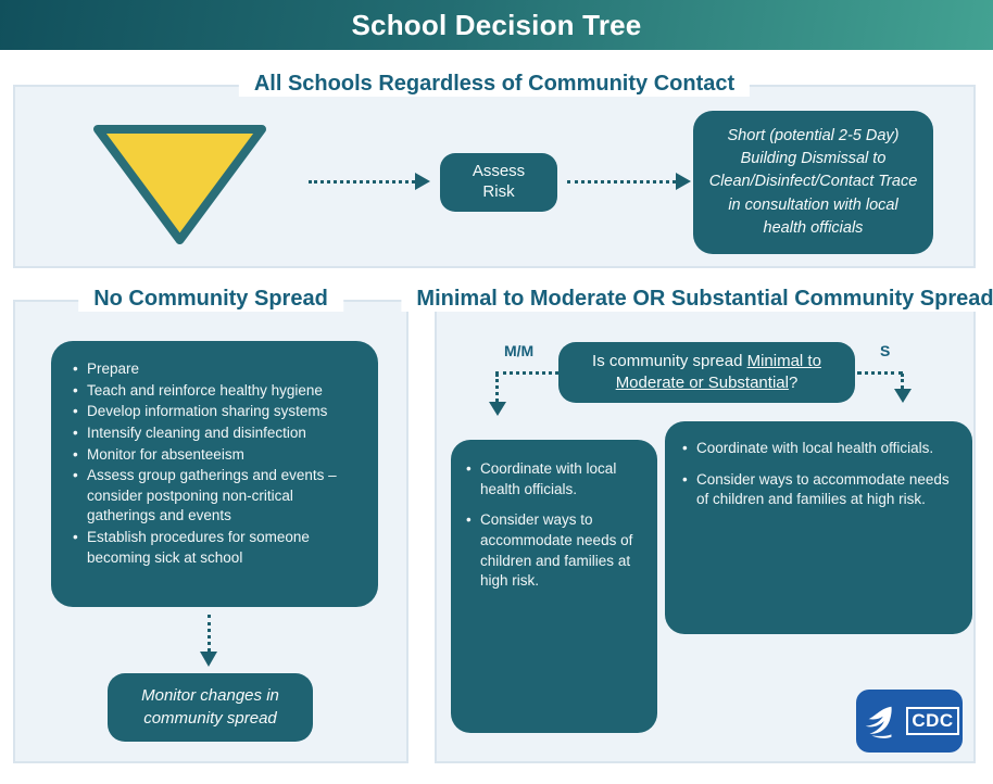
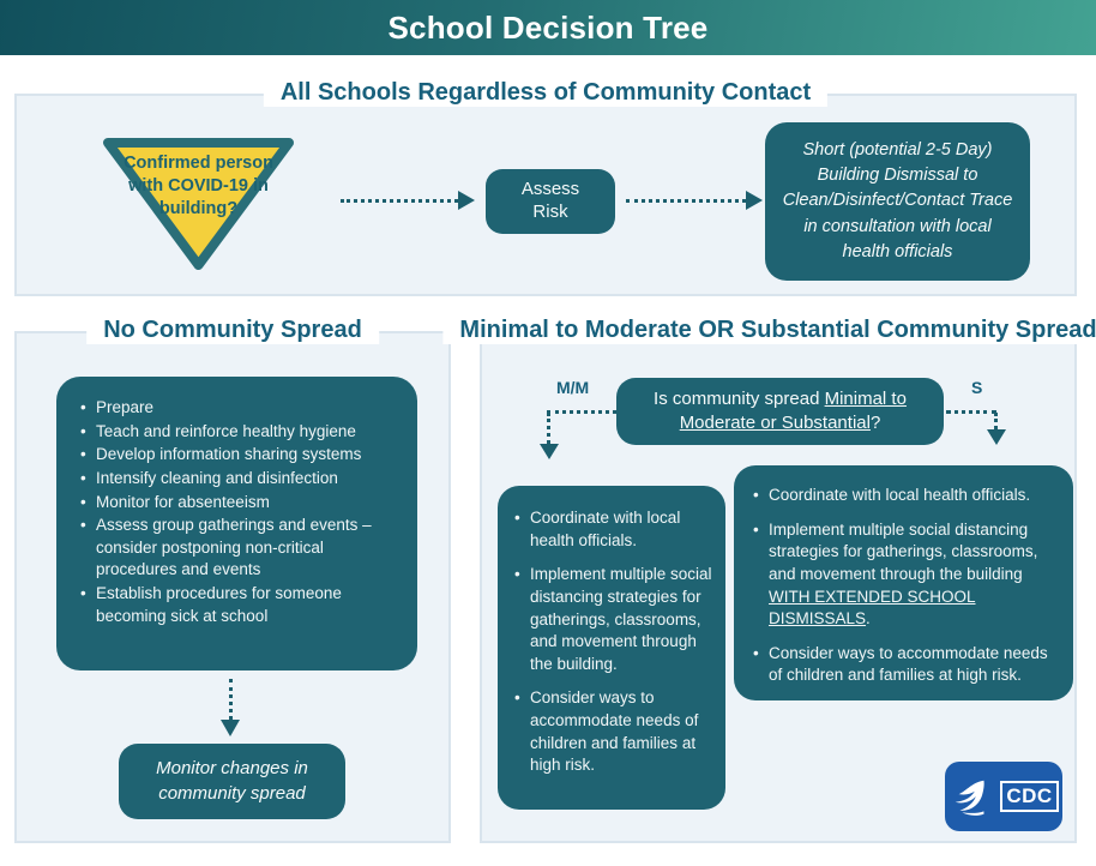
  School Decision Tree
  All Schools Regardless of Community Contact
+ Confirmed person with COVID-19 in building?
  Assess Risk
  Short (potential 2-5 Day) Building Dismissal to Clean/Disinfect/Contact Trace in consultation with local health officials
  No Community Spread
  Prepare
  Teach and reinforce healthy hygiene
  Develop information sharing systems
  Intensify cleaning and disinfection
  Monitor for absenteeism
- Assess group gatherings and events – consider postponing non-critical gatherings and events
+ Assess group gatherings and events – consider postponing non-critical procedures and events
  Establish procedures for someone becoming sick at school
  Monitor changes in community spread
  Minimal to Moderate OR Substantial Community Spread
  M/M
  S
  Is community spread Minimal to Moderate or Substantial?
  Coordinate with local health officials.
+ Implement multiple social distancing strategies for gatherings, classrooms, and movement through the building.
  Consider ways to accommodate needs of children and families at high risk.
  Coordinate with local health officials.
+ Implement multiple social distancing strategies for gatherings, classrooms, and movement through the building WITH EXTENDED SCHOOL DISMISSALS.
  Consider ways to accommodate needs of children and families at high risk.
  CDC
